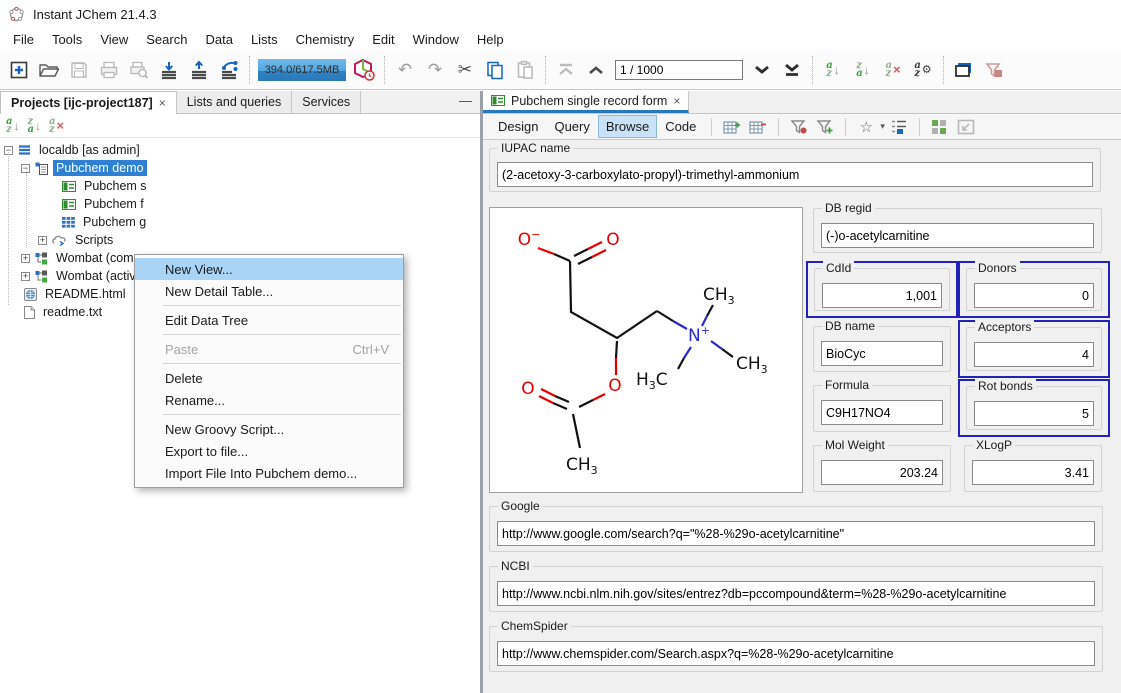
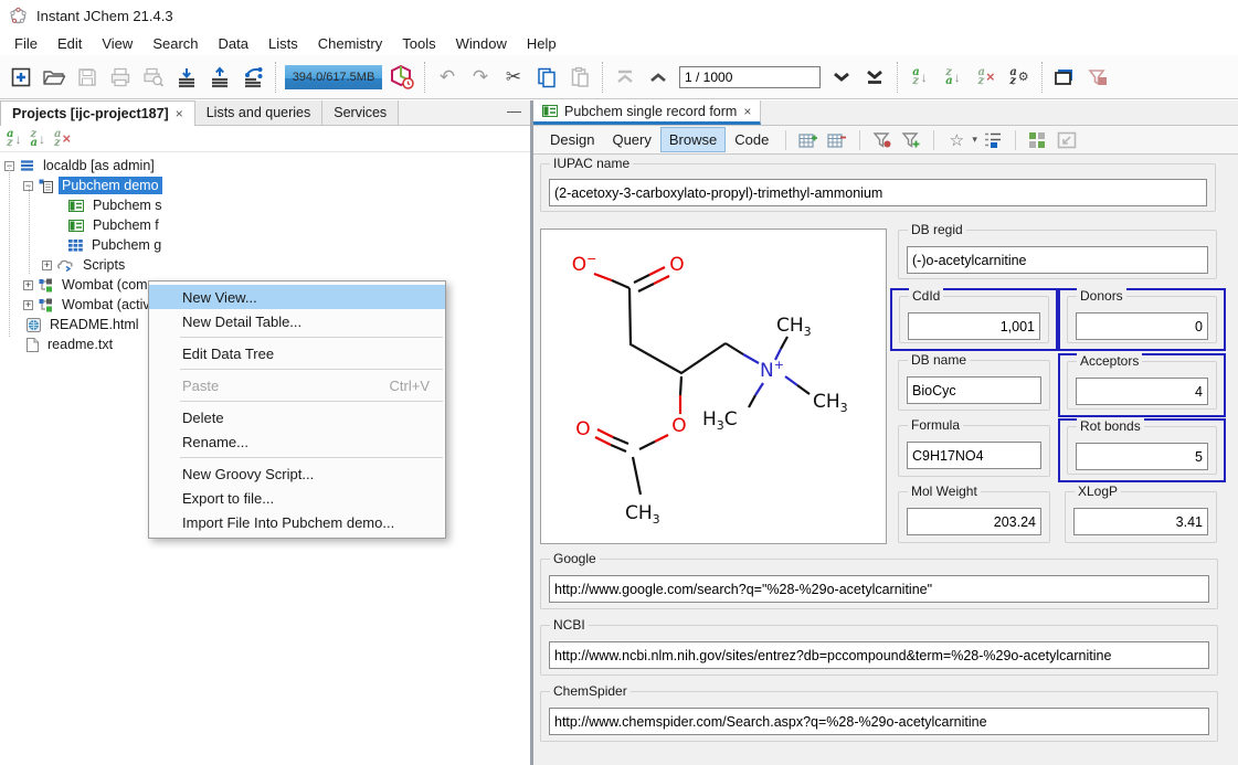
  Instant JChem 21.4.3
  File
- Tools
+ Edit
  View
  Search
  Data
  Lists
  Chemistry
- Edit
+ Tools
  Window
  Help
  394.0/617.5MB
  ↶
  ↷
  ✂
  1 / 1000
  a
  z
  ↓
  z
  a
  ↓
  a
  z
  ×
  a
  z
  ⚙
  Projects [ijc-project187]
  ×
  Lists and queries
  Services
  —
  a
  z
  ↓
  z
  a
  ↓
  a
  z
  ×
  −
  localdb [as admin]
  −
  Pubchem demo
  Pubchem s
  Pubchem f
  Pubchem g
  +
  Scripts
  +
  Wombat (com
  +
  Wombat (activ
  README.html
  readme.txt
  Pubchem single record form
  ×
  Design
  Query
  Browse
  Code
  ☆
  ▾
  IUPAC name
  (2-acetoxy-3-carboxylato-propyl)-trimethyl-ammonium
  O−
  O
  N+
  CH3
  CH3
  H3C
  O
  O
  CH3
  DB regid
  (-)o-acetylcarnitine
  CdId
  1,001
  Donors
  0
  DB name
  BioCyc
  Acceptors
  4
  Formula
  C9H17NO4
  Rot bonds
  5
  Mol Weight
  203.24
  XLogP
  3.41
  Google
  http://www.google.com/search?q="%28-%29o-acetylcarnitine"
  NCBI
  http://www.ncbi.nlm.nih.gov/sites/entrez?db=pccompound&term=%28-%29o-acetylcarnitine
  ChemSpider
  http://www.chemspider.com/Search.aspx?q=%28-%29o-acetylcarnitine
  New View...
  New Detail Table...
  Edit Data Tree
  Paste
  Ctrl+V
  Delete
  Rename...
  New Groovy Script...
  Export to file...
  Import File Into Pubchem demo...
